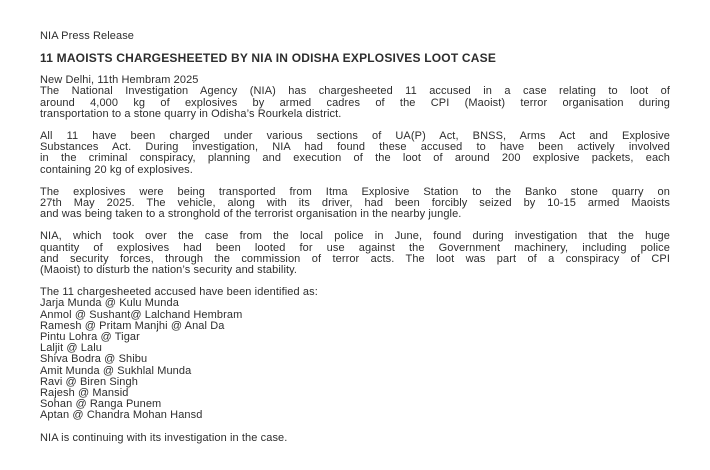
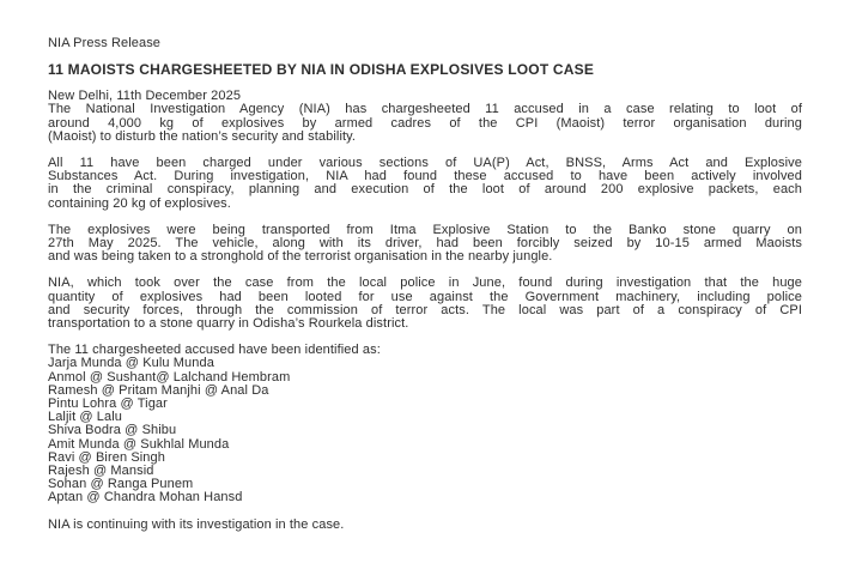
  NIA Press Release
  11 MAOISTS CHARGESHEETED BY NIA IN ODISHA EXPLOSIVES LOOT CASE
- New Delhi, 11th Hembram 2025
+ New Delhi, 11th December 2025
  The National Investigation Agency (NIA) has chargesheeted 11 accused in a case relating to loot of
  around 4,000 kg of explosives by armed cadres of the CPI (Maoist) terror organisation during
- transportation to a stone quarry in Odisha’s Rourkela district.
+ (Maoist) to disturb the nation’s security and stability.
  All 11 have been charged under various sections of UA(P) Act, BNSS, Arms Act and Explosive
  Substances Act. During investigation, NIA had found these accused to have been actively involved
  in the criminal conspiracy, planning and execution of the loot of around 200 explosive packets, each
  containing 20 kg of explosives.
  The explosives were being transported from Itma Explosive Station to the Banko stone quarry on
  27th May 2025. The vehicle, along with its driver, had been forcibly seized by 10-15 armed Maoists
  and was being taken to a stronghold of the terrorist organisation in the nearby jungle.
  NIA, which took over the case from the local police in June, found during investigation that the huge
  quantity of explosives had been looted for use against the Government machinery, including police
- and security forces, through the commission of terror acts. The loot was part of a conspiracy of CPI
+ and security forces, through the commission of terror acts. The local was part of a conspiracy of CPI
- (Maoist) to disturb the nation’s security and stability.
+ transportation to a stone quarry in Odisha’s Rourkela district.
  The 11 chargesheeted accused have been identified as:
  Jarja Munda @ Kulu Munda
  Anmol @ Sushant@ Lalchand Hembram
  Ramesh @ Pritam Manjhi @ Anal Da
  Pintu Lohra @ Tigar
  Laljit @ Lalu
  Shiva Bodra @ Shibu
  Amit Munda @ Sukhlal Munda
  Ravi @ Biren Singh
  Rajesh @ Mansid
  Sohan @ Ranga Punem
  Aptan @ Chandra Mohan Hansd
  NIA is continuing with its investigation in the case.
